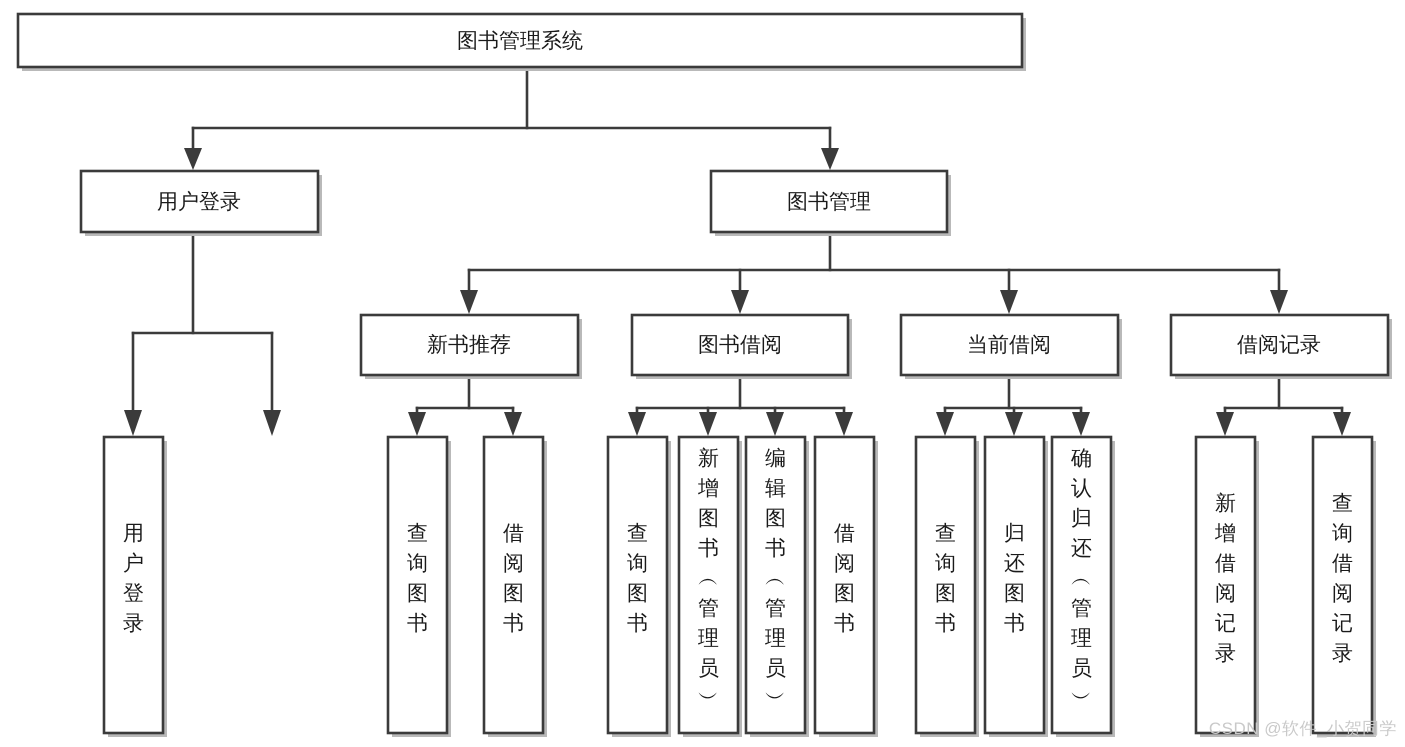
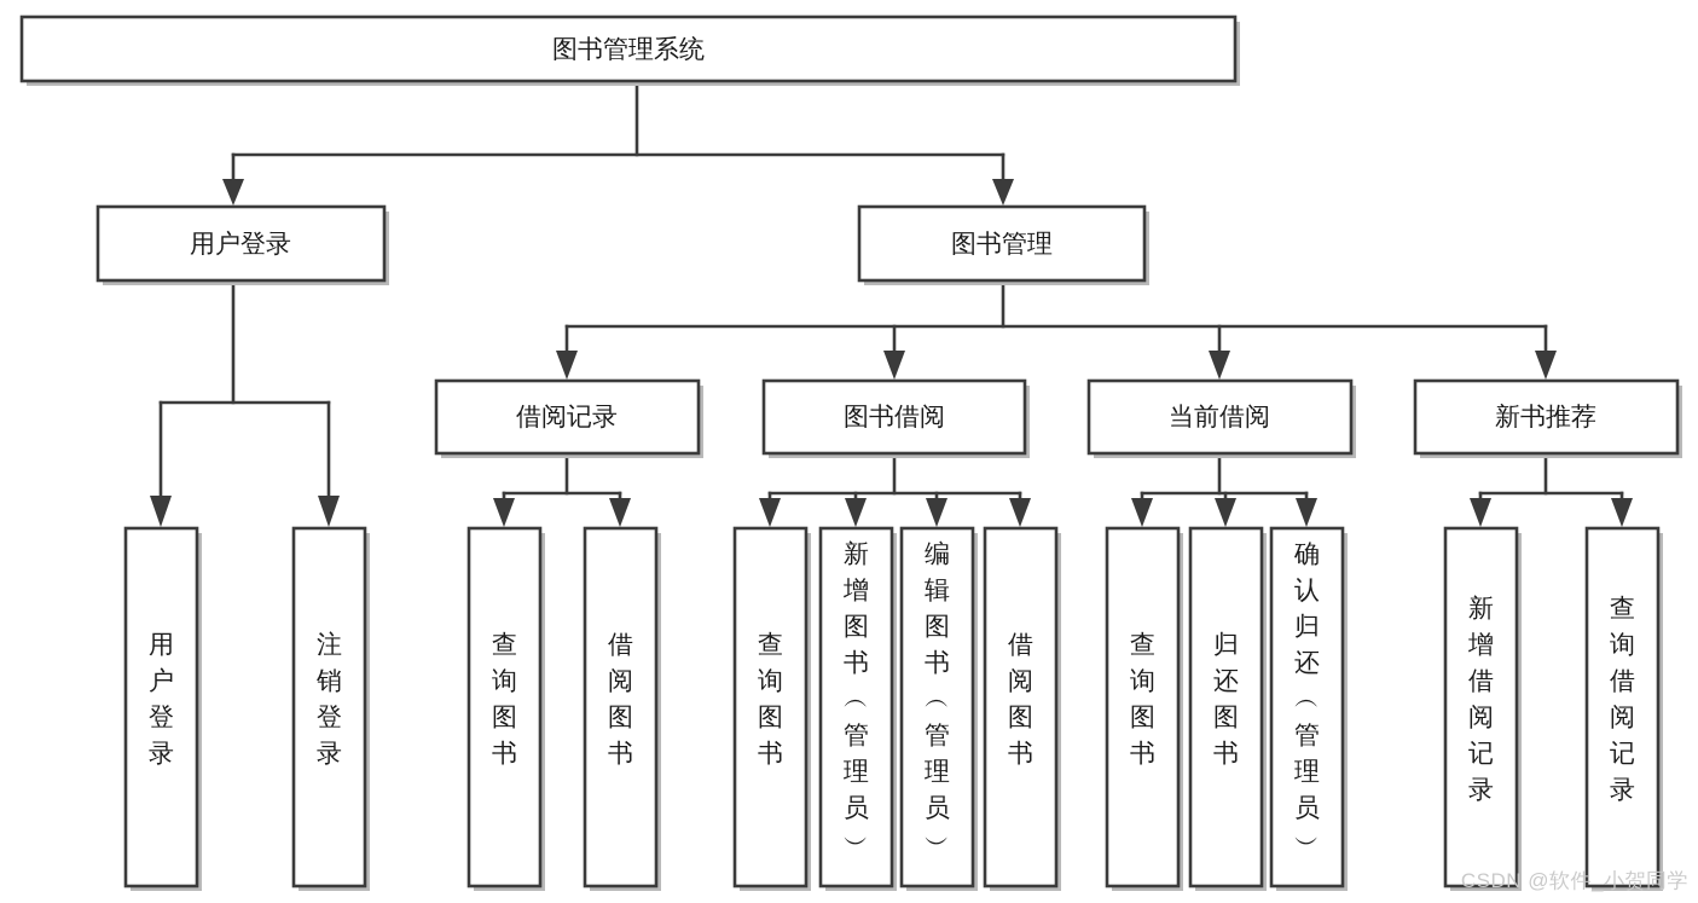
  图书管理系统
  用户登录
  图书管理
- 新书推荐
+ 借阅记录
  图书借阅
  当前借阅
- 借阅记录
+ 新书推荐
  用户登录
+ 注销登录
  查询图书
  借阅图书
  查询图书
  新增图书 ︵ 管理员 ︶
  编辑图书 ︵ 管理员 ︶
  借阅图书
  查询图书
  归还图书
  确认归还 ︵ 管理员 ︶
  新增借阅记录
  查询借阅记录
  CSDN @软件_小贺同学
